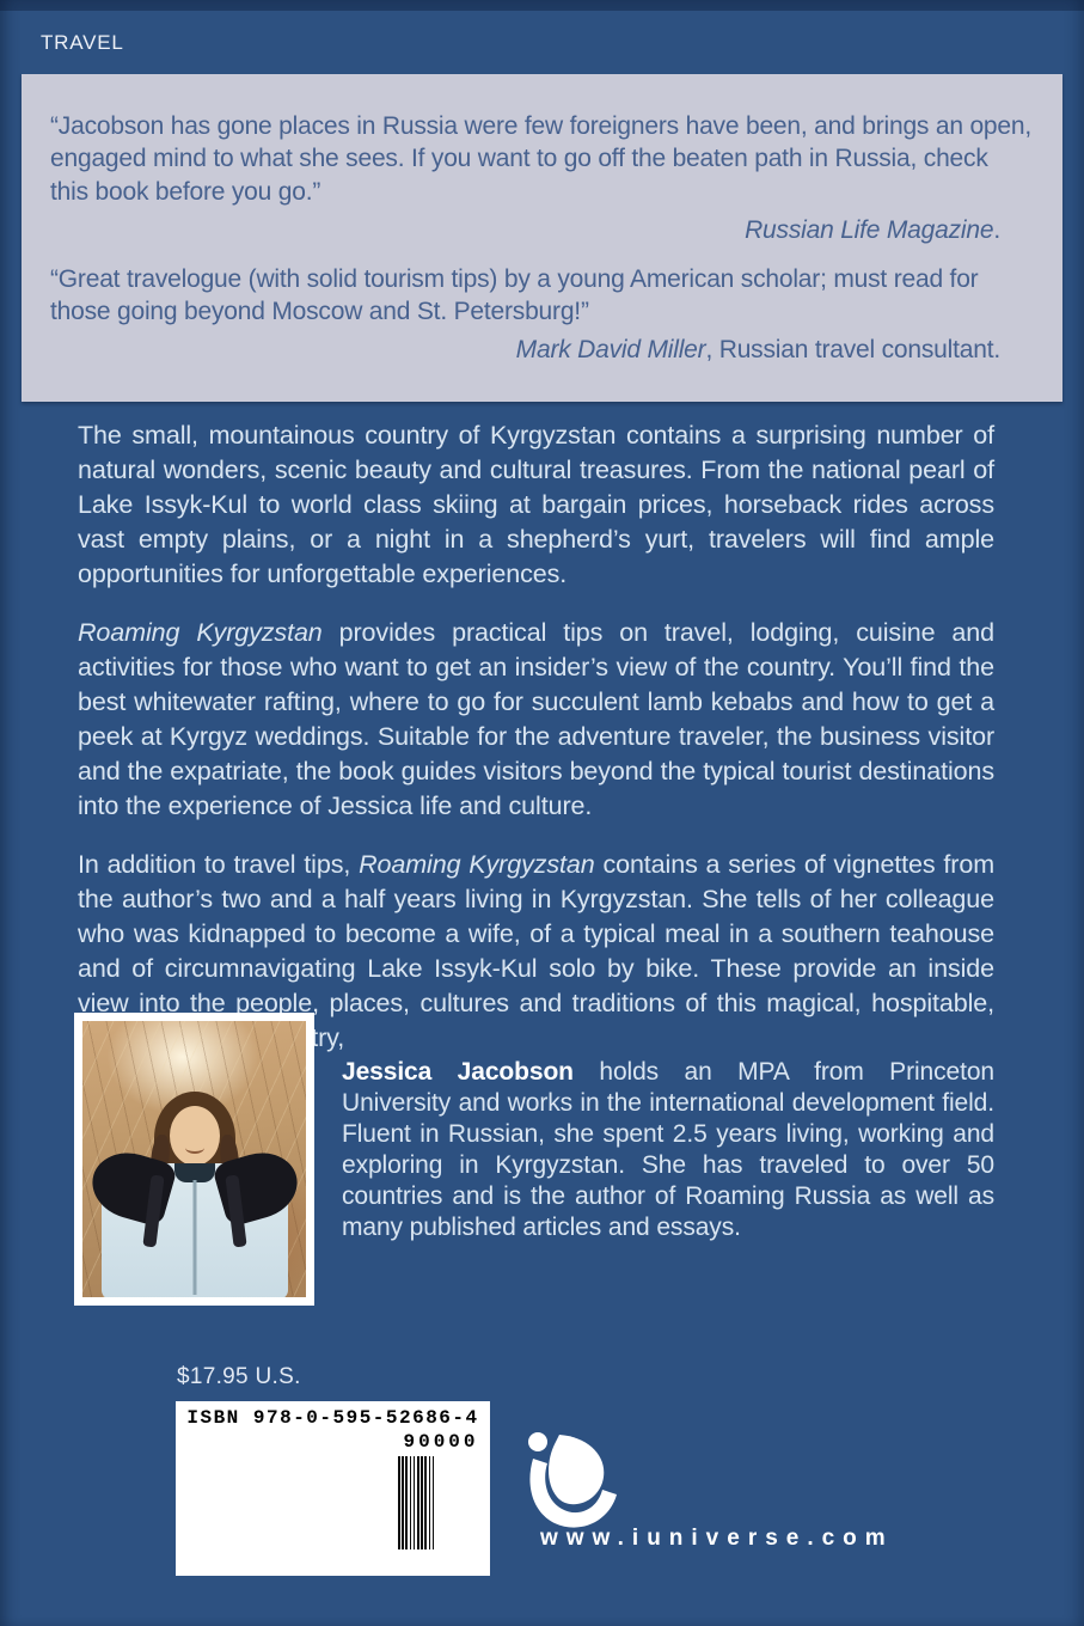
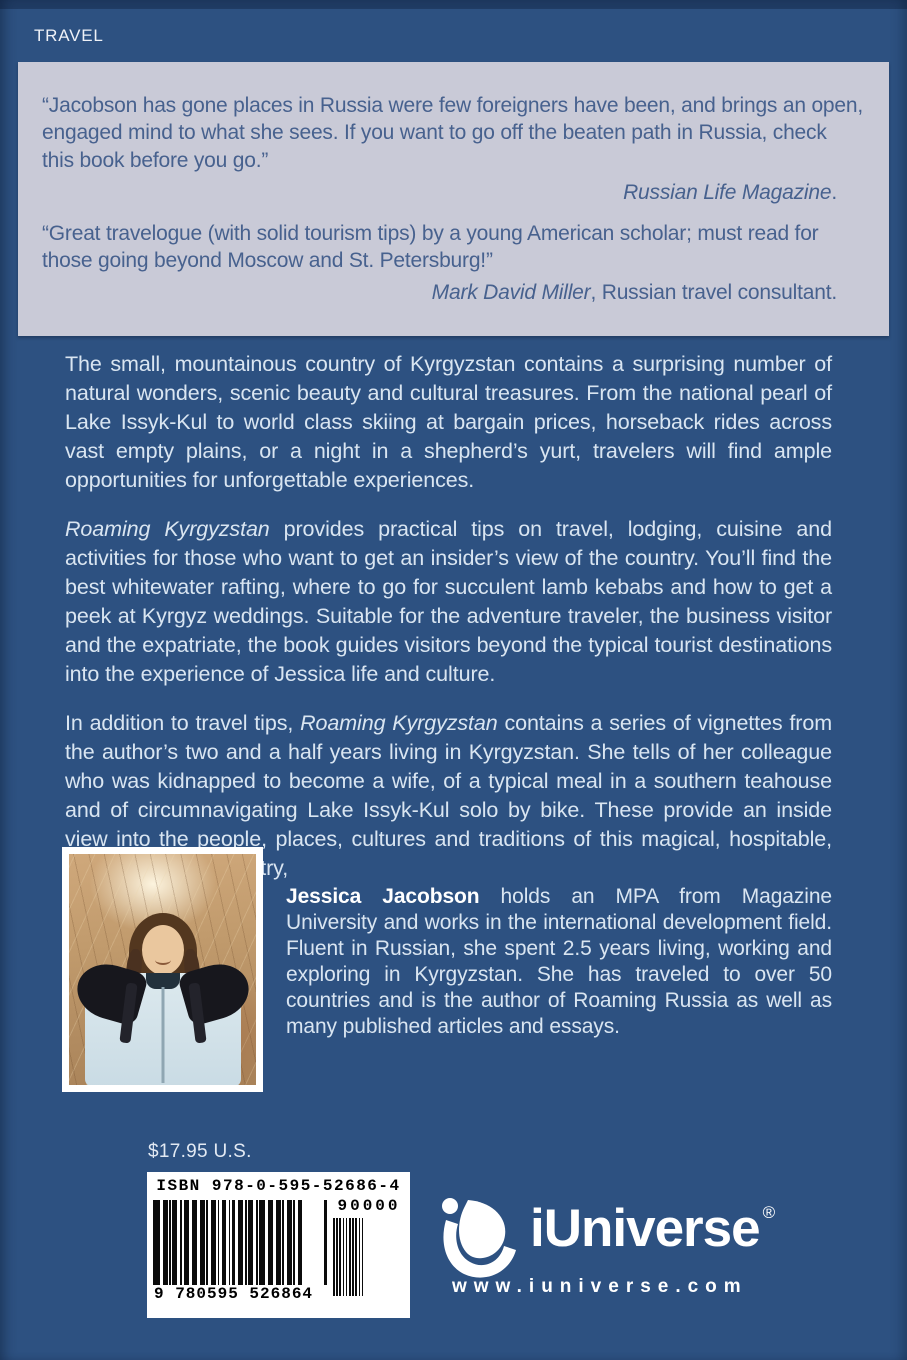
  TRAVEL
  “Jacobson has gone places in Russia were few foreigners have been, and brings an open, engaged mind to what she sees. If you want to go off the beaten path in Russia, check this book before you go.”
  Russian Life Magazine.
  “Great travelogue (with solid tourism tips) by a young American scholar; must read for those going beyond Moscow and St. Petersburg!”
  Mark David Miller, Russian travel consultant.
  The small, mountainous country of Kyrgyzstan contains a surprising number of natural wonders, scenic beauty and cultural treasures. From the national pearl of Lake Issyk-Kul to world class skiing at bargain prices, horseback rides across vast empty plains, or a night in a shepherd’s yurt, travelers will find ample opportunities for unforgettable experiences.
  Roaming Kyrgyzstan provides practical tips on travel, lodging, cuisine and activities for those who want to get an insider’s view of the country. You’ll find the best whitewater rafting, where to go for succulent lamb kebabs and how to get a peek at Kyrgyz weddings. Suitable for the adventure traveler, the business visitor and the expatriate, the book guides visitors beyond the typical tourist destinations into the experience of Jessica life and culture.
  In addition to travel tips, Roaming Kyrgyzstan contains a series of vignettes from the author’s two and a half years living in Kyrgyzstan. She tells of her colleague who was kidnapped to become a wife, of a typical meal in a southern teahouse and of circumnavigating Lake Issyk-Kul solo by bike. These provide an inside view into the people, places, cultures and traditions of this magical, hospitable, try,
- Jessica Jacobson holds an MPA from Princeton University and works in the international development field. Fluent in Russian, she spent 2.5 years living, working and exploring in Kyrgyzstan. She has traveled to over 50 countries and is the author of Roaming Russia as well as many published articles and essays.
+ Jessica Jacobson holds an MPA from Magazine University and works in the international development field. Fluent in Russian, she spent 2.5 years living, working and exploring in Kyrgyzstan. She has traveled to over 50 countries and is the author of Roaming Russia as well as many published articles and essays.
  $17.95 U.S.
  ISBN 978-0-595-52686-4
  90000
+ 9 780595 526864
+ iUniverse ®
  www.iuniverse.com
